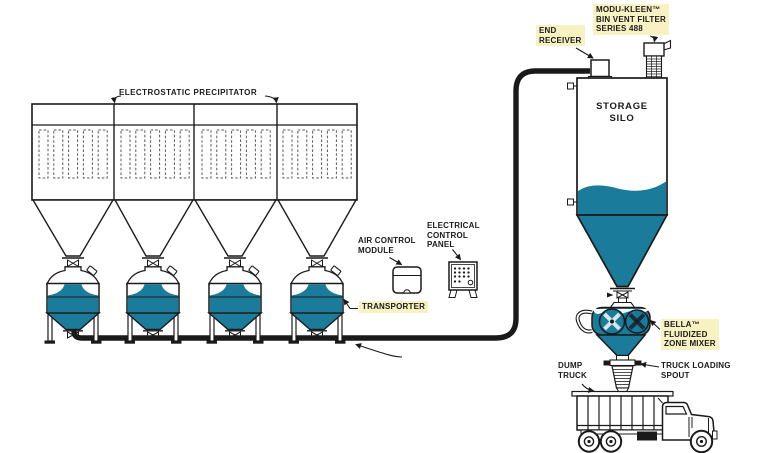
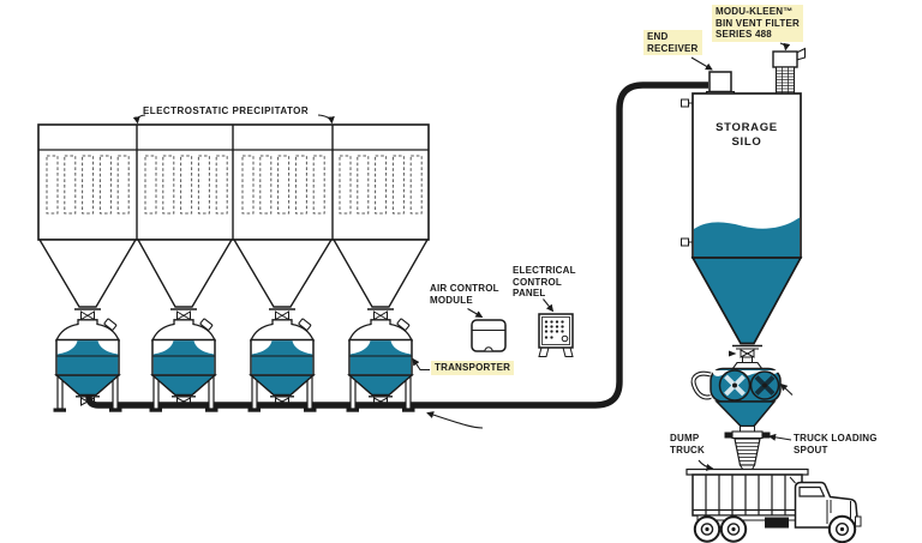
  ELECTROSTATIC PRECIPITATOR
  AIR CONTROL
  MODULE
  ELECTRICAL
  CONTROL
  PANEL
  TRANSPORTER
  END
  RECEIVER
  MODU-KLEEN™
  BIN VENT FILTER
  SERIES 488
  STORAGE
  SILO
- BELLA™
- FLUIDIZED
- ZONE MIXER
  TRUCK LOADING
  SPOUT
  DUMP
  TRUCK
